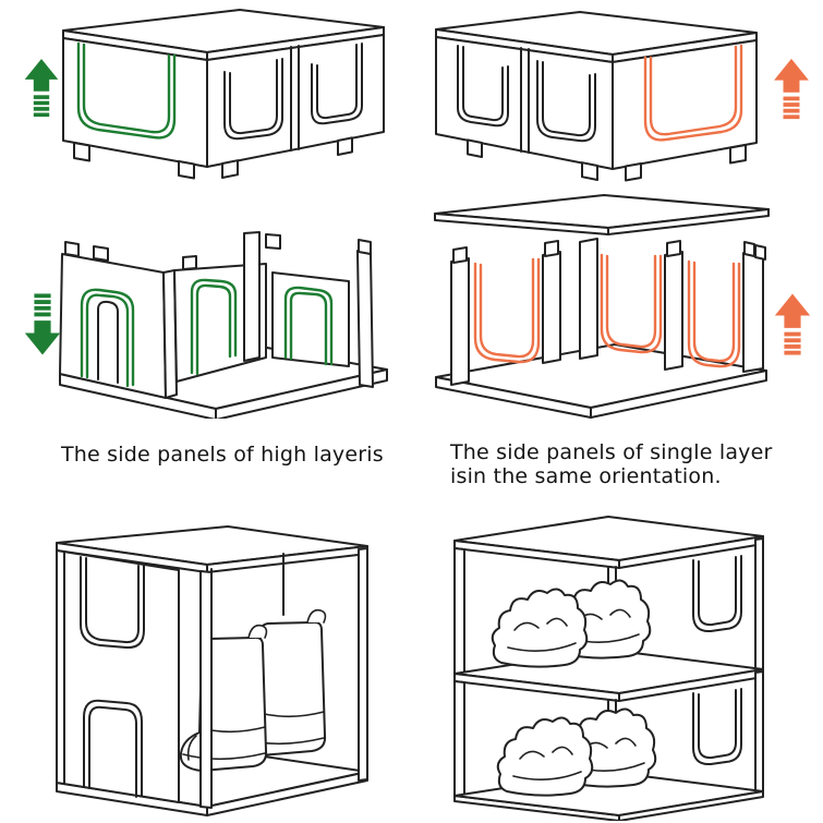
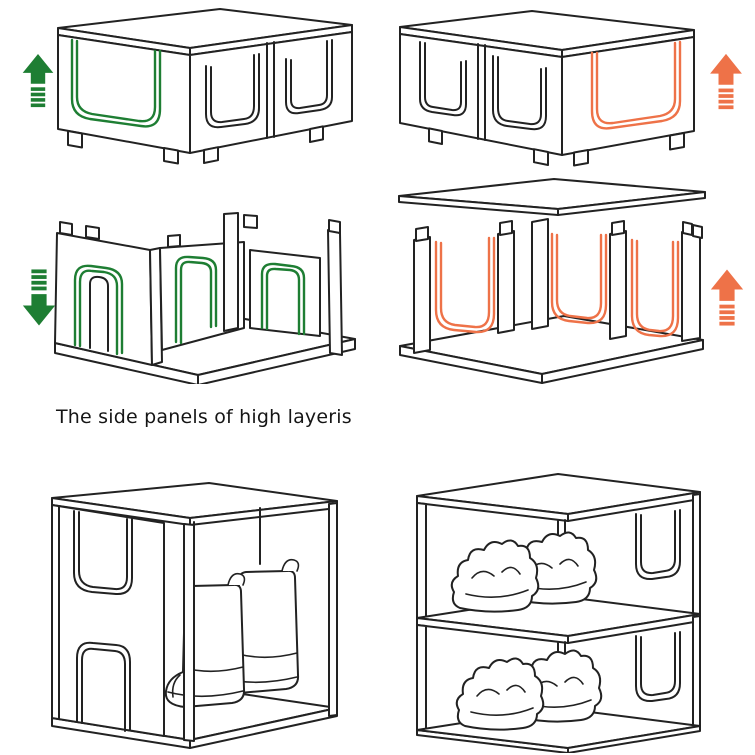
  The side panels of high layeris
- The side panels of single layer
- isin the same orientation.
